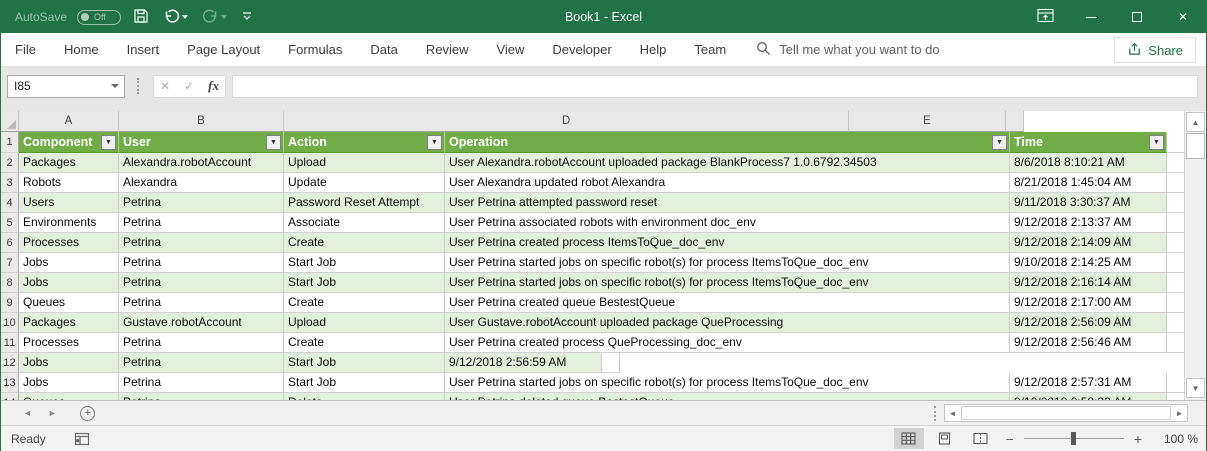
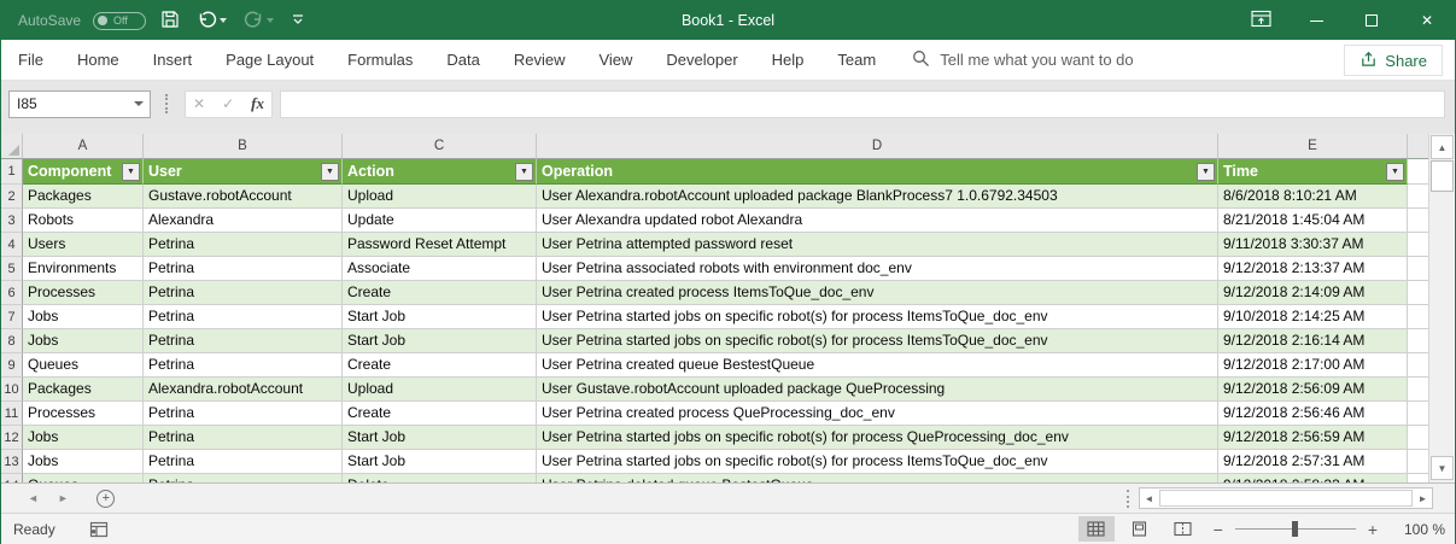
  AutoSave
  Off
  Book1 - Excel
  ✕
  File
  Home
  Insert
  Page Layout
  Formulas
  Data
  Review
  View
  Developer
  Help
  Team
  Tell me what you want to do
  Share
  I85
  ✕
  ✓
  fx
  A
  B
+ C
  D
  E
  1
  Component
  User
  Action
  Operation
  Time
  2
  Packages
- Alexandra.robotAccount
+ Gustave.robotAccount
  Upload
  User Alexandra.robotAccount uploaded package BlankProcess7 1.0.6792.34503
  8/6/2018 8:10:21 AM
  3
  Robots
  Alexandra
  Update
  User Alexandra updated robot Alexandra
  8/21/2018 1:45:04 AM
  4
  Users
  Petrina
  Password Reset Attempt
  User Petrina attempted password reset
  9/11/2018 3:30:37 AM
  5
  Environments
  Petrina
  Associate
  User Petrina associated robots with environment doc_env
  9/12/2018 2:13:37 AM
  6
  Processes
  Petrina
  Create
  User Petrina created process ItemsToQue_doc_env
  9/12/2018 2:14:09 AM
  7
  Jobs
  Petrina
  Start Job
  User Petrina started jobs on specific robot(s) for process ItemsToQue_doc_env
  9/10/2018 2:14:25 AM
  8
  Jobs
  Petrina
  Start Job
  User Petrina started jobs on specific robot(s) for process ItemsToQue_doc_env
  9/12/2018 2:16:14 AM
  9
  Queues
  Petrina
  Create
  User Petrina created queue BestestQueue
  9/12/2018 2:17:00 AM
  10
  Packages
- Gustave.robotAccount
+ Alexandra.robotAccount
  Upload
  User Gustave.robotAccount uploaded package QueProcessing
  9/12/2018 2:56:09 AM
  11
  Processes
  Petrina
  Create
  User Petrina created process QueProcessing_doc_env
  9/12/2018 2:56:46 AM
  12
  Jobs
  Petrina
  Start Job
+ User Petrina started jobs on specific robot(s) for process QueProcessing_doc_env
  9/12/2018 2:56:59 AM
  13
  Jobs
  Petrina
  Start Job
  User Petrina started jobs on specific robot(s) for process ItemsToQue_doc_env
  9/12/2018 2:57:31 AM
  ▲
  ▼
  ◄
  ►
  +
  ◄
  ►
  Ready
  −
  +
  100 %
